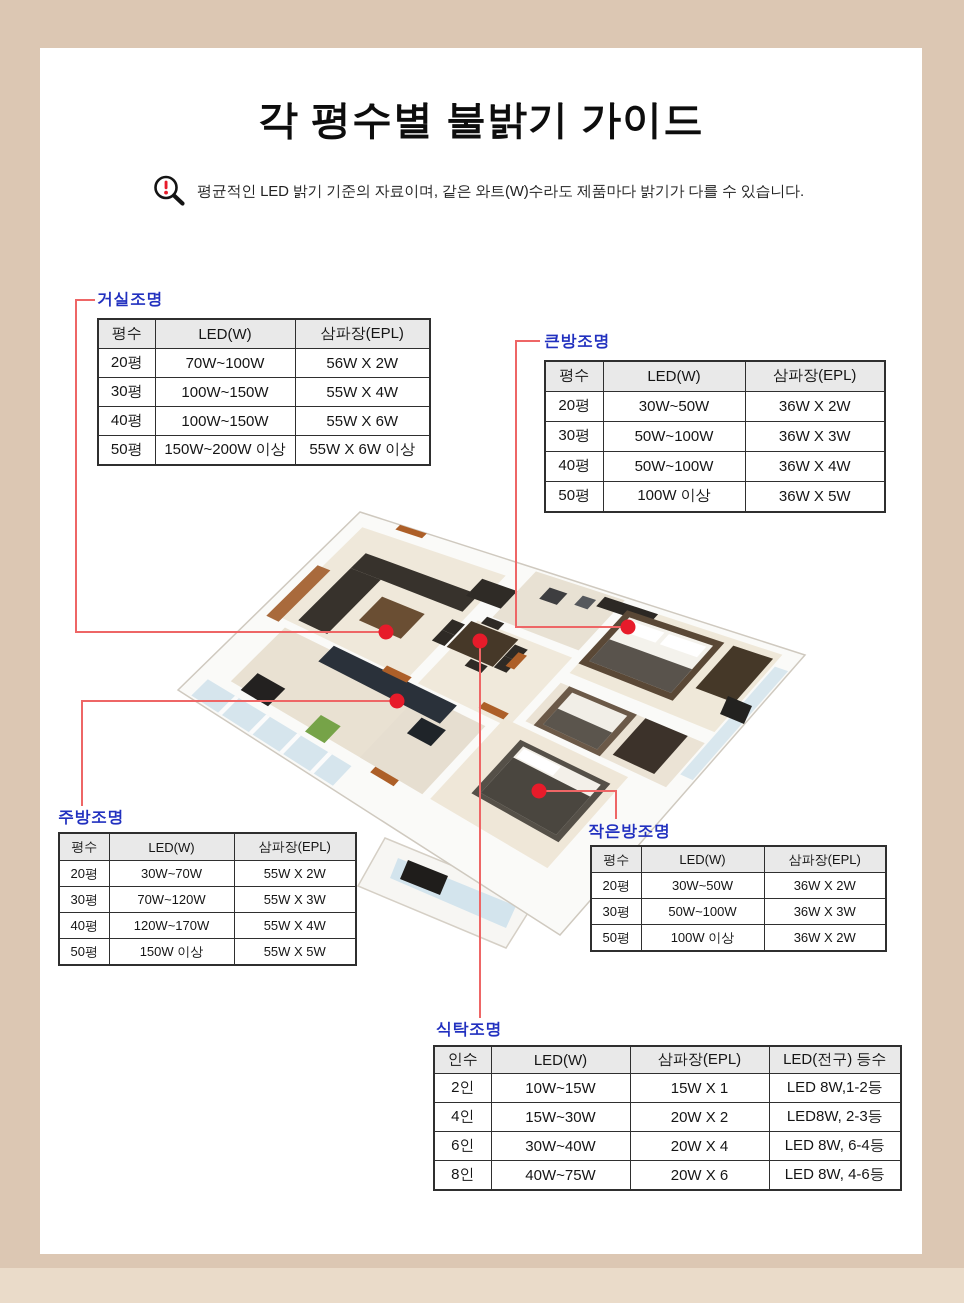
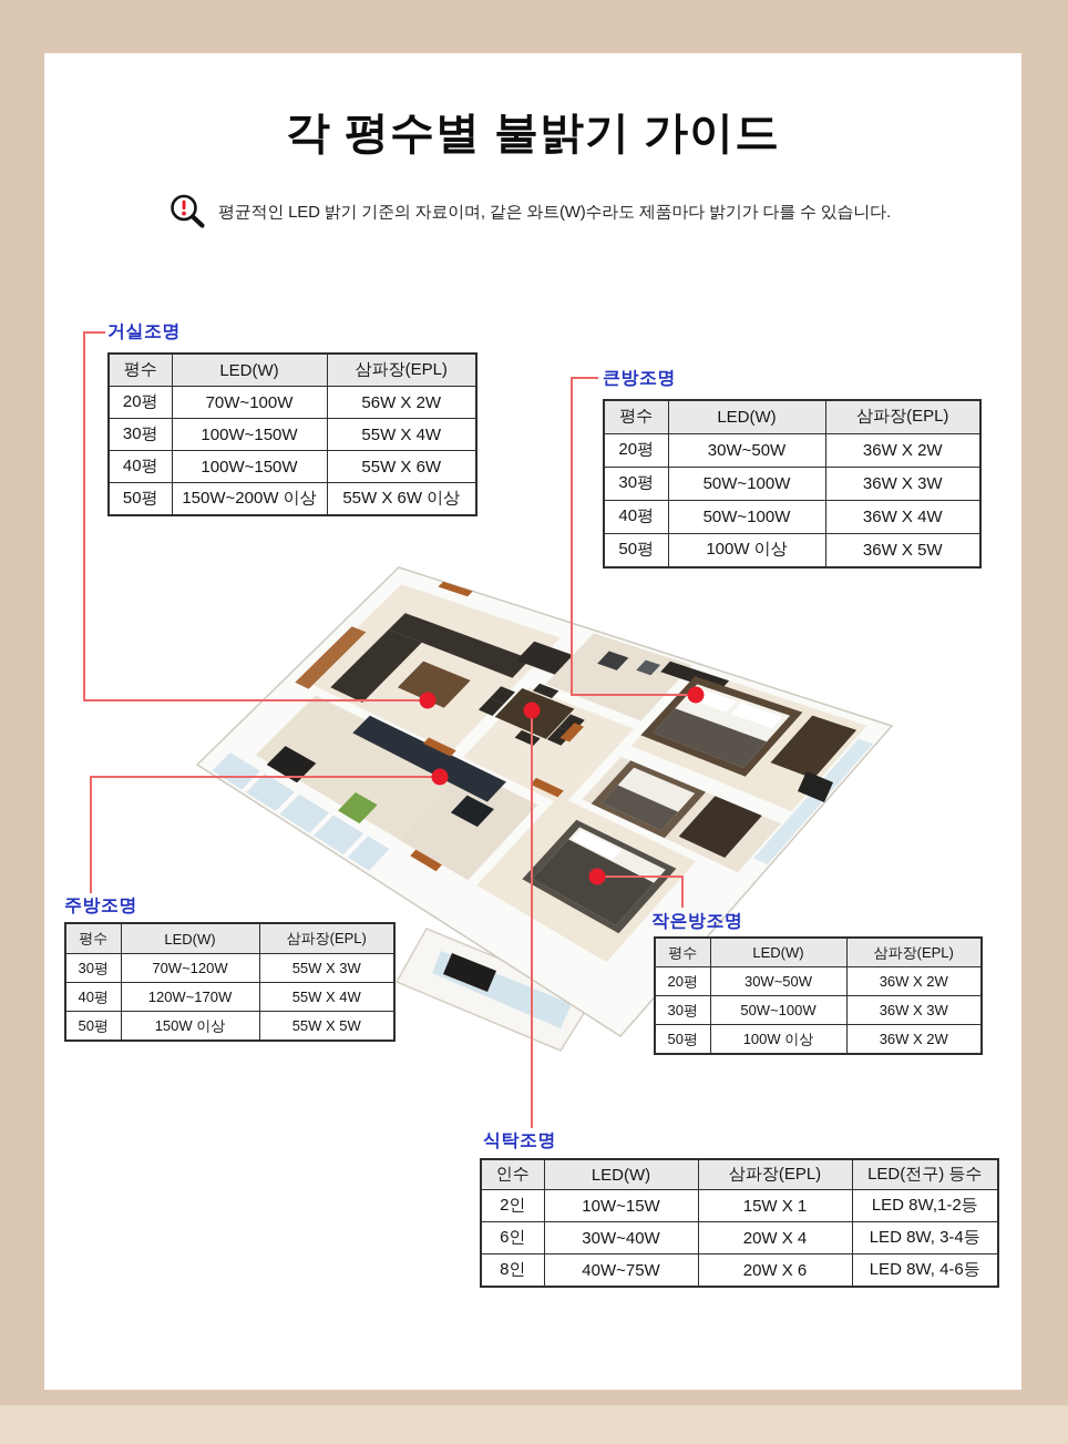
  각 평수별 불밝기 가이드
  평균적인 LED 밝기 기준의 자료이며, 같은 와트(W)수라도 제품마다 밝기가 다를 수 있습니다.
  거실조명
  평수	LED(W)	삼파장(EPL)
  20평	70W~100W	56W X 2W
  30평	100W~150W	55W X 4W
  40평	100W~150W	55W X 6W
  50평	150W~200W 이상	55W X 6W 이상
  큰방조명
  평수	LED(W)	삼파장(EPL)
  20평	30W~50W	36W X 2W
  30평	50W~100W	36W X 3W
  40평	50W~100W	36W X 4W
  50평	100W 이상	36W X 5W
  주방조명
  평수	LED(W)	삼파장(EPL)
- 20평	30W~70W	55W X 2W
  30평	70W~120W	55W X 3W
  40평	120W~170W	55W X 4W
  50평	150W 이상	55W X 5W
  작은방조명
  평수	LED(W)	삼파장(EPL)
  20평	30W~50W	36W X 2W
  30평	50W~100W	36W X 3W
  50평	100W 이상	36W X 2W
  식탁조명
  인수	LED(W)	삼파장(EPL)	LED(전구) 등수
  2인	10W~15W	15W X 1	LED 8W,1-2등
- 4인	15W~30W	20W X 2	LED8W, 2-3등
- 6인	30W~40W	20W X 4	LED 8W, 6-4등
+ 6인	30W~40W	20W X 4	LED 8W, 3-4등
  8인	40W~75W	20W X 6	LED 8W, 4-6등
